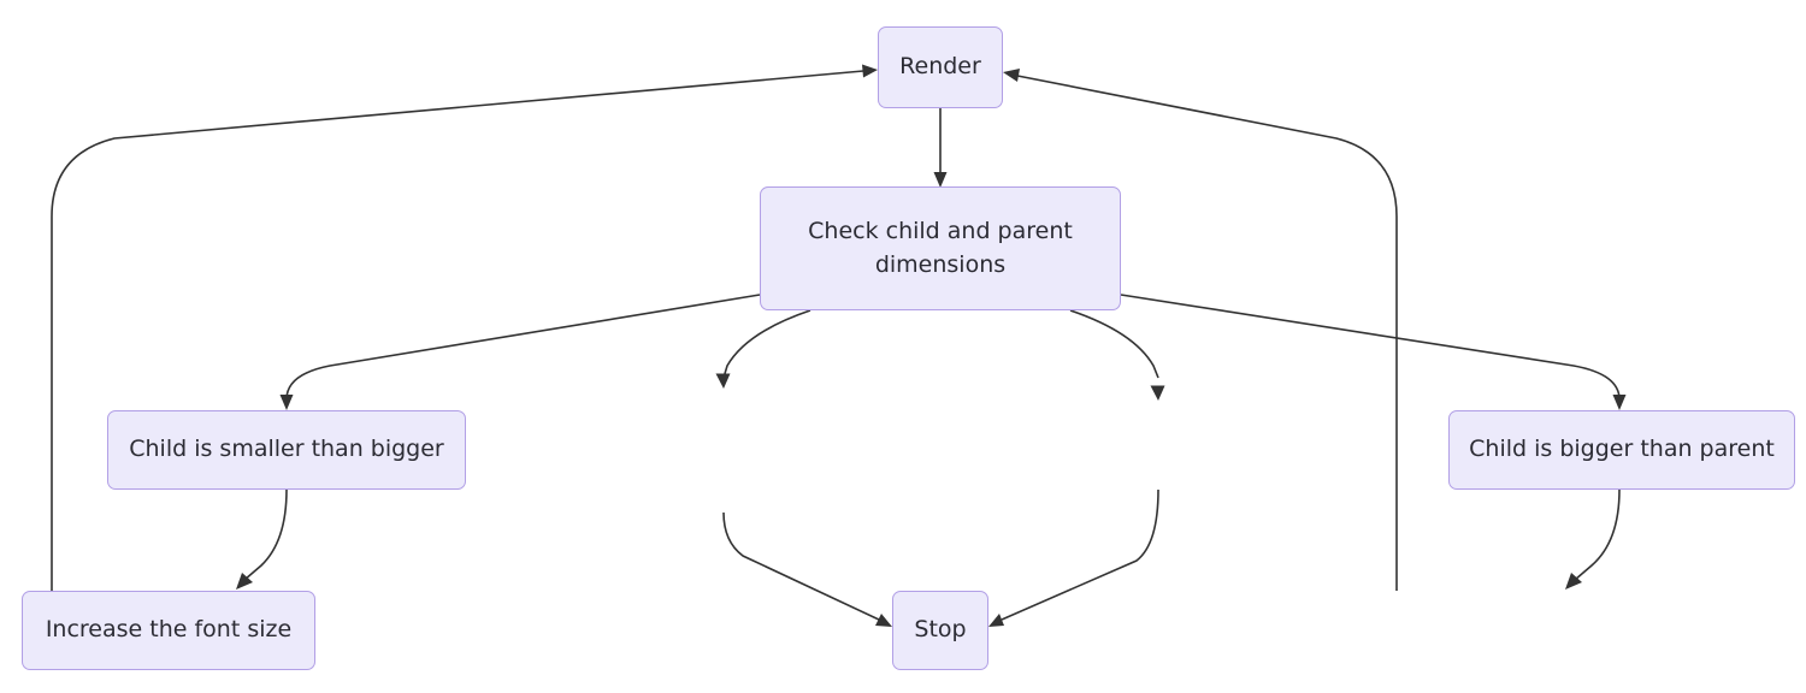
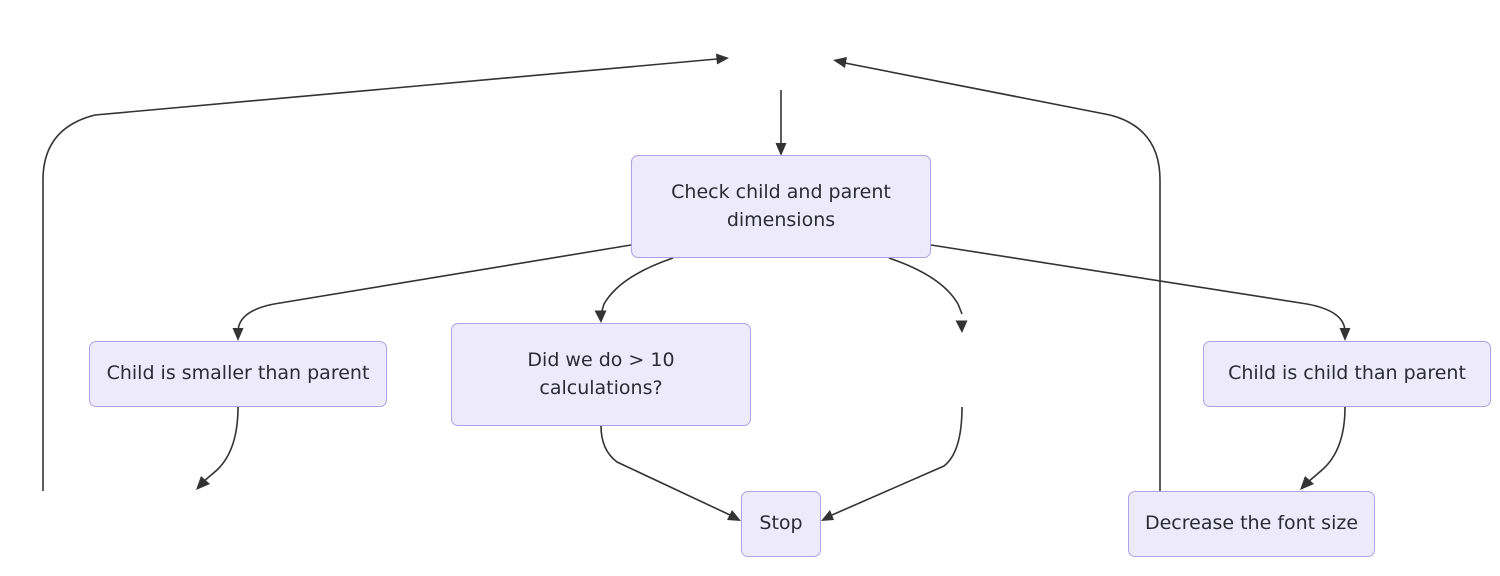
- Render
  Check child and parent
  dimensions
- Child is smaller than bigger
+ Child is smaller than parent
+ Did we do > 10
+ calculations?
- Child is bigger than parent
+ Child is child than parent
- Increase the font size
  Stop
+ Decrease the font size
